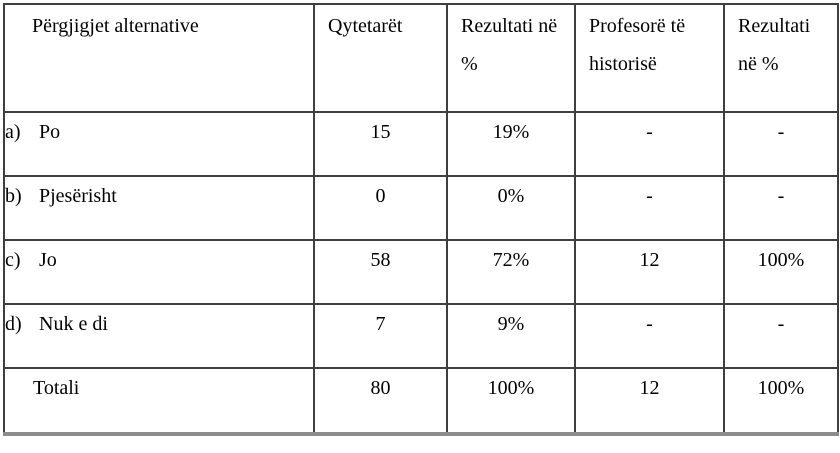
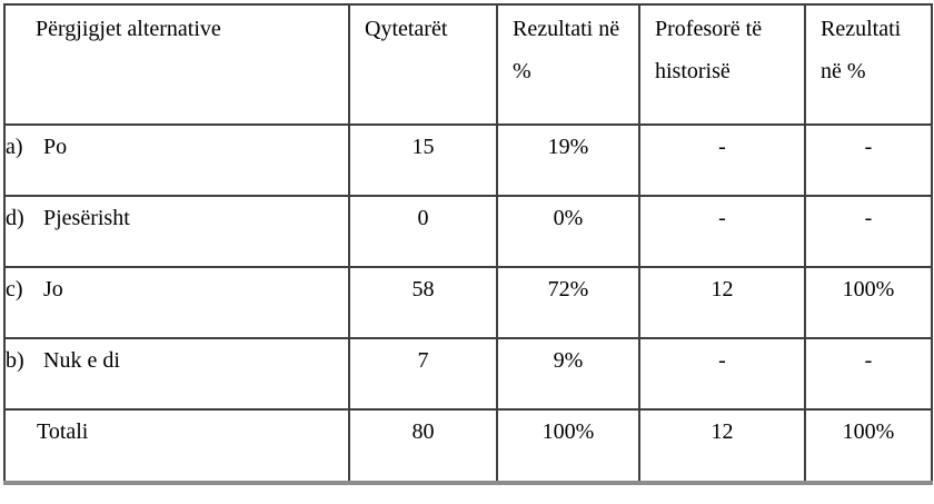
  Përgjigjet alternative	Qytetarët	Rezultati në %	Profesorë të historisë	Rezultati në %
  a) Po	15	19%	-	-
- b) Pjesërisht	0	0%	-	-
+ d) Pjesërisht	0	0%	-	-
  c) Jo	58	72%	12	100%
- d) Nuk e di	7	9%	-	-
+ b) Nuk e di	7	9%	-	-
  Totali	80	100%	12	100%
